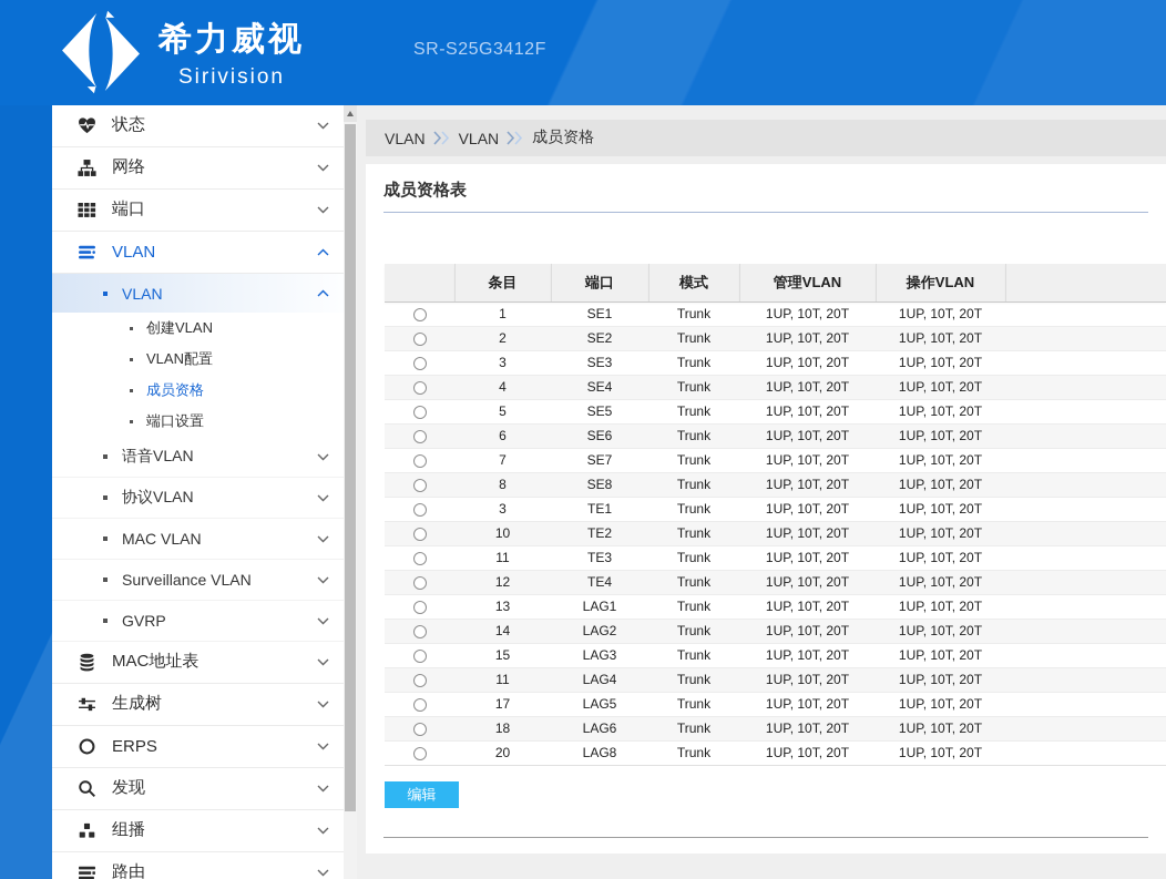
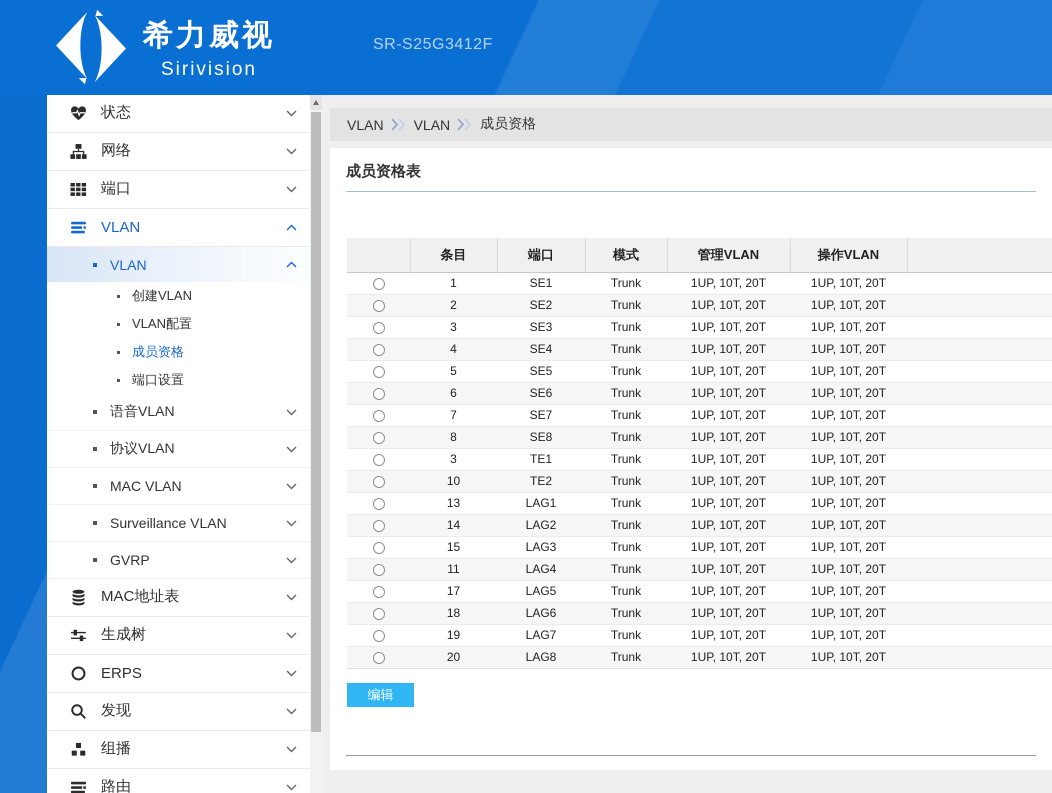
  希力威视
  Sirivision
  SR-S25G3412F
  状态
  网络
  端口
  VLAN
  VLAN
  创建VLAN
  VLAN配置
  成员资格
  端口设置
  语音VLAN
  协议VLAN
  MAC VLAN
  Surveillance VLAN
  GVRP
  MAC地址表
  生成树
  ERPS
  发现
  组播
  路由
  VLAN
  VLAN
  成员资格
  成员资格表
  	条目	端口	模式	管理VLAN	操作VLAN
  	1	SE1	Trunk	1UP, 10T, 20T	1UP, 10T, 20T
  	2	SE2	Trunk	1UP, 10T, 20T	1UP, 10T, 20T
  	3	SE3	Trunk	1UP, 10T, 20T	1UP, 10T, 20T
  	4	SE4	Trunk	1UP, 10T, 20T	1UP, 10T, 20T
  	5	SE5	Trunk	1UP, 10T, 20T	1UP, 10T, 20T
  	6	SE6	Trunk	1UP, 10T, 20T	1UP, 10T, 20T
  	7	SE7	Trunk	1UP, 10T, 20T	1UP, 10T, 20T
  	8	SE8	Trunk	1UP, 10T, 20T	1UP, 10T, 20T
  	3	TE1	Trunk	1UP, 10T, 20T	1UP, 10T, 20T
  	10	TE2	Trunk	1UP, 10T, 20T	1UP, 10T, 20T
- 	11	TE3	Trunk	1UP, 10T, 20T	1UP, 10T, 20T
- 	12	TE4	Trunk	1UP, 10T, 20T	1UP, 10T, 20T
  	13	LAG1	Trunk	1UP, 10T, 20T	1UP, 10T, 20T
  	14	LAG2	Trunk	1UP, 10T, 20T	1UP, 10T, 20T
  	15	LAG3	Trunk	1UP, 10T, 20T	1UP, 10T, 20T
  	11	LAG4	Trunk	1UP, 10T, 20T	1UP, 10T, 20T
  	17	LAG5	Trunk	1UP, 10T, 20T	1UP, 10T, 20T
  	18	LAG6	Trunk	1UP, 10T, 20T	1UP, 10T, 20T
+ 	19	LAG7	Trunk	1UP, 10T, 20T	1UP, 10T, 20T
  	20	LAG8	Trunk	1UP, 10T, 20T	1UP, 10T, 20T
  编辑
